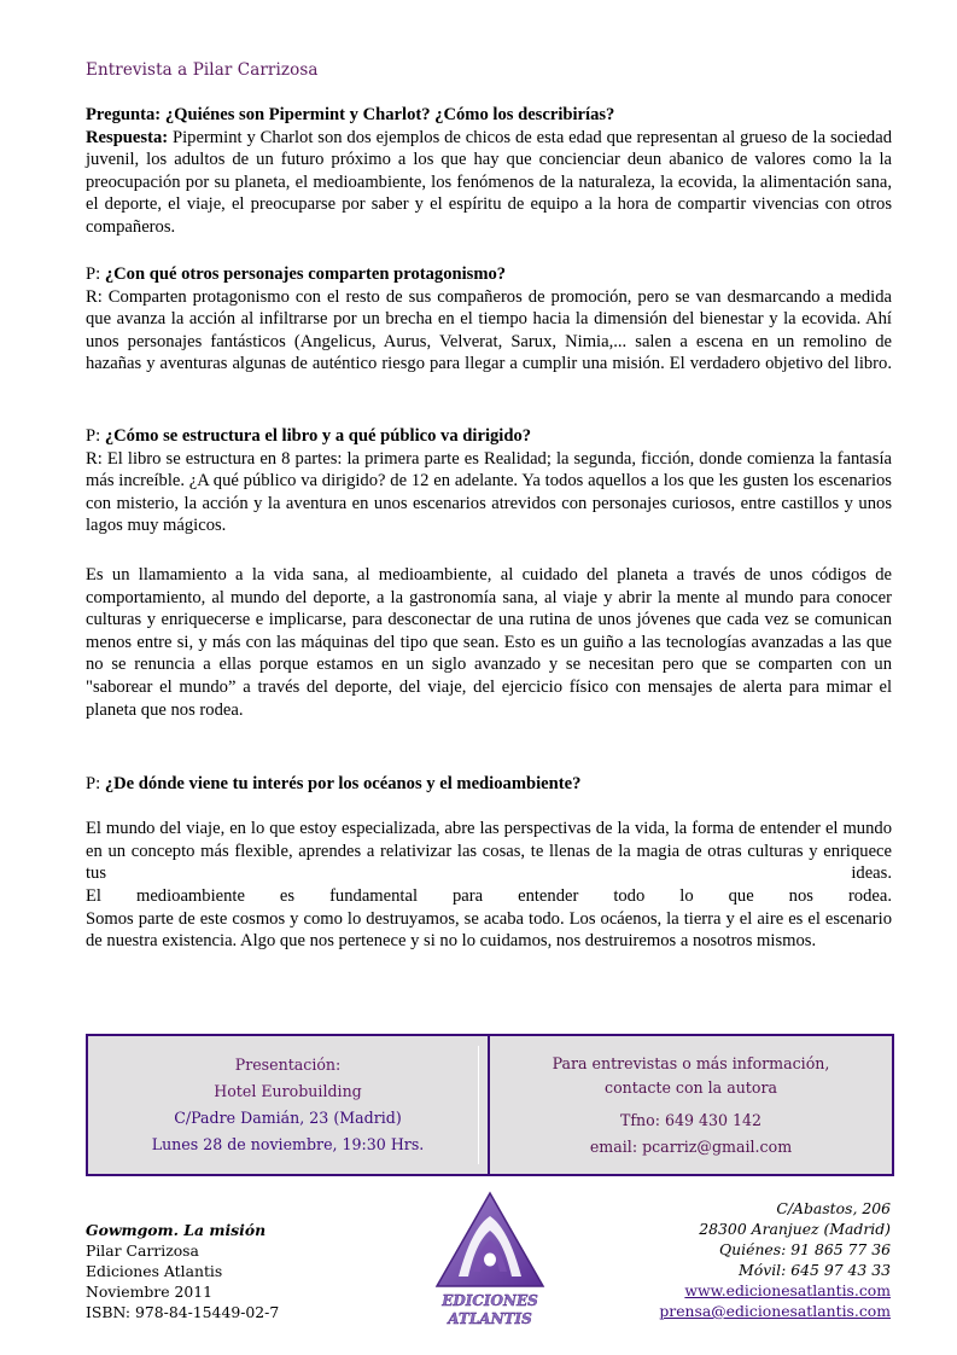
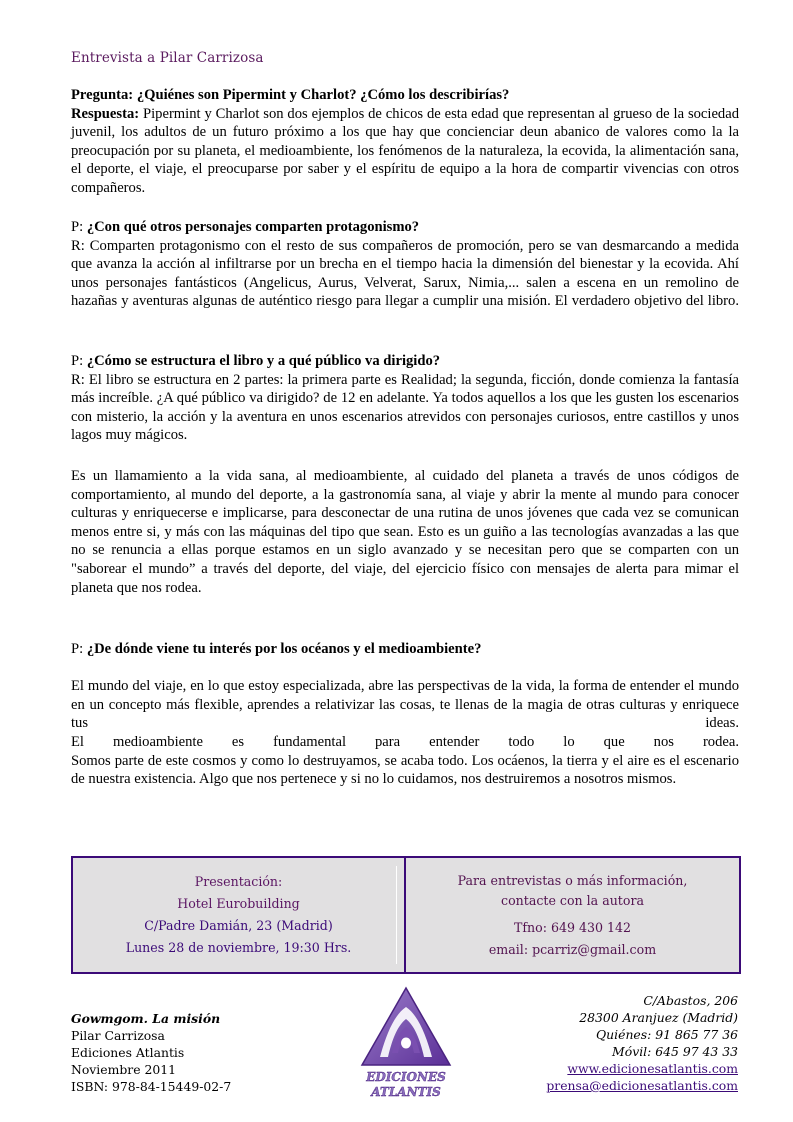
  Entrevista a Pilar Carrizosa
  Pregunta: ¿Quiénes son Pipermint y Charlot? ¿Cómo los describirías?
  Respuesta: Pipermint y Charlot son dos ejemplos de chicos de esta edad que representan al grueso de la sociedad juvenil, los adultos de un futuro próximo a los que hay que concienciar deun abanico de valores como la la preocupación por su planeta, el medioambiente, los fenómenos de la naturaleza, la ecovida, la alimentación sana, el deporte, el viaje, el preocuparse por saber y el espíritu de equipo a la hora de compartir vivencias con otros compañeros.
  P: ¿Con qué otros personajes comparten protagonismo?
  R: Comparten protagonismo con el resto de sus compañeros de promoción, pero se van desmarcando a medida que avanza la acción al infiltrarse por un brecha en el tiempo hacia la dimensión del bienestar y la ecovida. Ahí unos personajes fantásticos (Angelicus, Aurus, Velverat, Sarux, Nimia,... salen a escena en un remolino de hazañas y aventuras algunas de auténtico riesgo para llegar a cumplir una misión. El verdadero objetivo del libro.
  P: ¿Cómo se estructura el libro y a qué público va dirigido?
- R: El libro se estructura en 8 partes: la primera parte es Realidad; la segunda, ficción, donde comienza la fantasía más increíble. ¿A qué público va dirigido? de 12 en adelante. Ya todos aquellos a los que les gusten los escenarios con misterio, la acción y la aventura en unos escenarios atrevidos con personajes curiosos, entre castillos y unos lagos muy mágicos.
+ R: El libro se estructura en 2 partes: la primera parte es Realidad; la segunda, ficción, donde comienza la fantasía más increíble. ¿A qué público va dirigido? de 12 en adelante. Ya todos aquellos a los que les gusten los escenarios con misterio, la acción y la aventura en unos escenarios atrevidos con personajes curiosos, entre castillos y unos lagos muy mágicos.
  Es un llamamiento a la vida sana, al medioambiente, al cuidado del planeta a través de unos códigos de comportamiento, al mundo del deporte, a la gastronomía sana, al viaje y abrir la mente al mundo para conocer culturas y enriquecerse e implicarse, para desconectar de una rutina de unos jóvenes que cada vez se comunican menos entre si, y más con las máquinas del tipo que sean. Esto es un guiño a las tecnologías avanzadas a las que no se renuncia a ellas porque estamos en un siglo avanzado y se necesitan pero que se comparten con un "saborear el mundo” a través del deporte, del viaje, del ejercicio físico con mensajes de alerta para mimar el planeta que nos rodea.
  P: ¿De dónde viene tu interés por los océanos y el medioambiente?
  El mundo del viaje, en lo que estoy especializada, abre las perspectivas de la vida, la forma de entender el mundo en un concepto más flexible, aprendes a relativizar las cosas, te llenas de la magia de otras culturas y enriquece tus ideas.
  El medioambiente es fundamental para entender todo lo que nos rodea.
  Somos parte de este cosmos y como lo destruyamos, se acaba todo. Los ocáenos, la tierra y el aire es el escenario de nuestra existencia. Algo que nos pertenece y si no lo cuidamos, nos destruiremos a nosotros mismos.
  Presentación:
  Hotel Eurobuilding
  C/Padre Damián, 23 (Madrid)
  Lunes 28 de noviembre, 19:30 Hrs.
  Para entrevistas o más información,
  contacte con la autora
  Tfno: 649 430 142
  email: pcarriz@gmail.com
  Gowmgom. La misión
  Pilar Carrizosa
  Ediciones Atlantis
  Noviembre 2011
  ISBN: 978-84-15449-02-7
  EDICIONES
  ATLANTIS
  C/Abastos, 206
  28300 Aranjuez (Madrid)
  Quiénes: 91 865 77 36
  Móvil: 645 97 43 33
  www.edicionesatlantis.com
  prensa@edicionesatlantis.com
